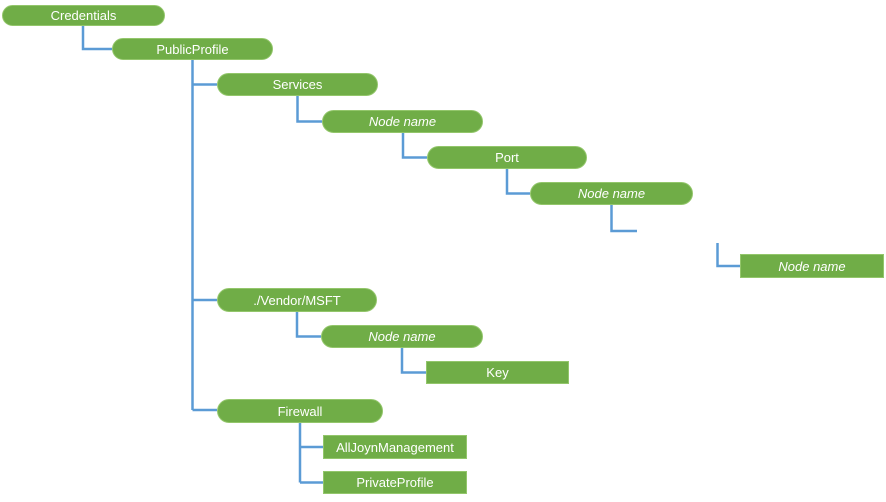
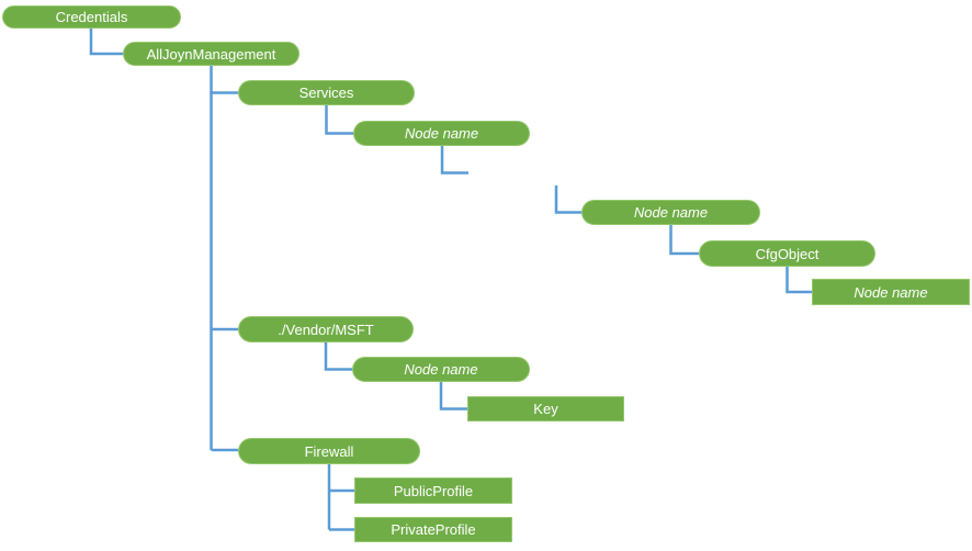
  Credentials
- PublicProfile
+ AllJoynManagement
  Services
  Node name
- Port
  Node name
+ CfgObject
  Node name
  ./Vendor/MSFT
  Node name
  Key
  Firewall
- AllJoynManagement
+ PublicProfile
  PrivateProfile
